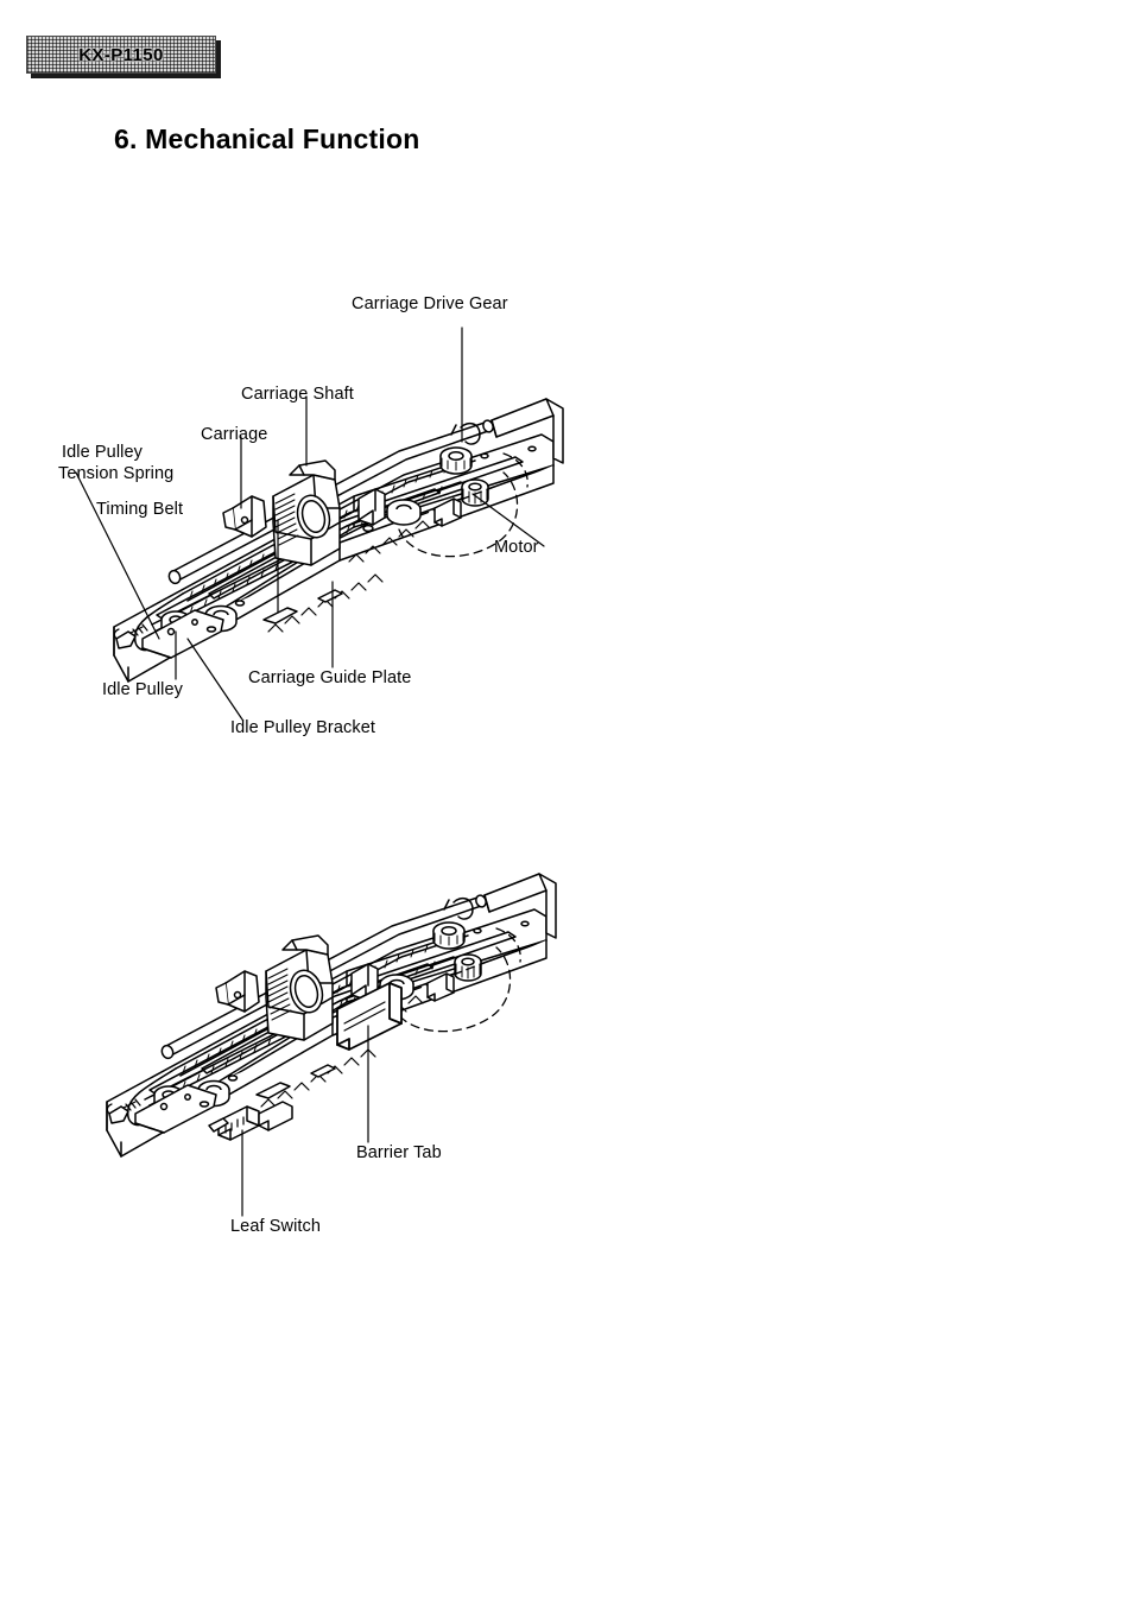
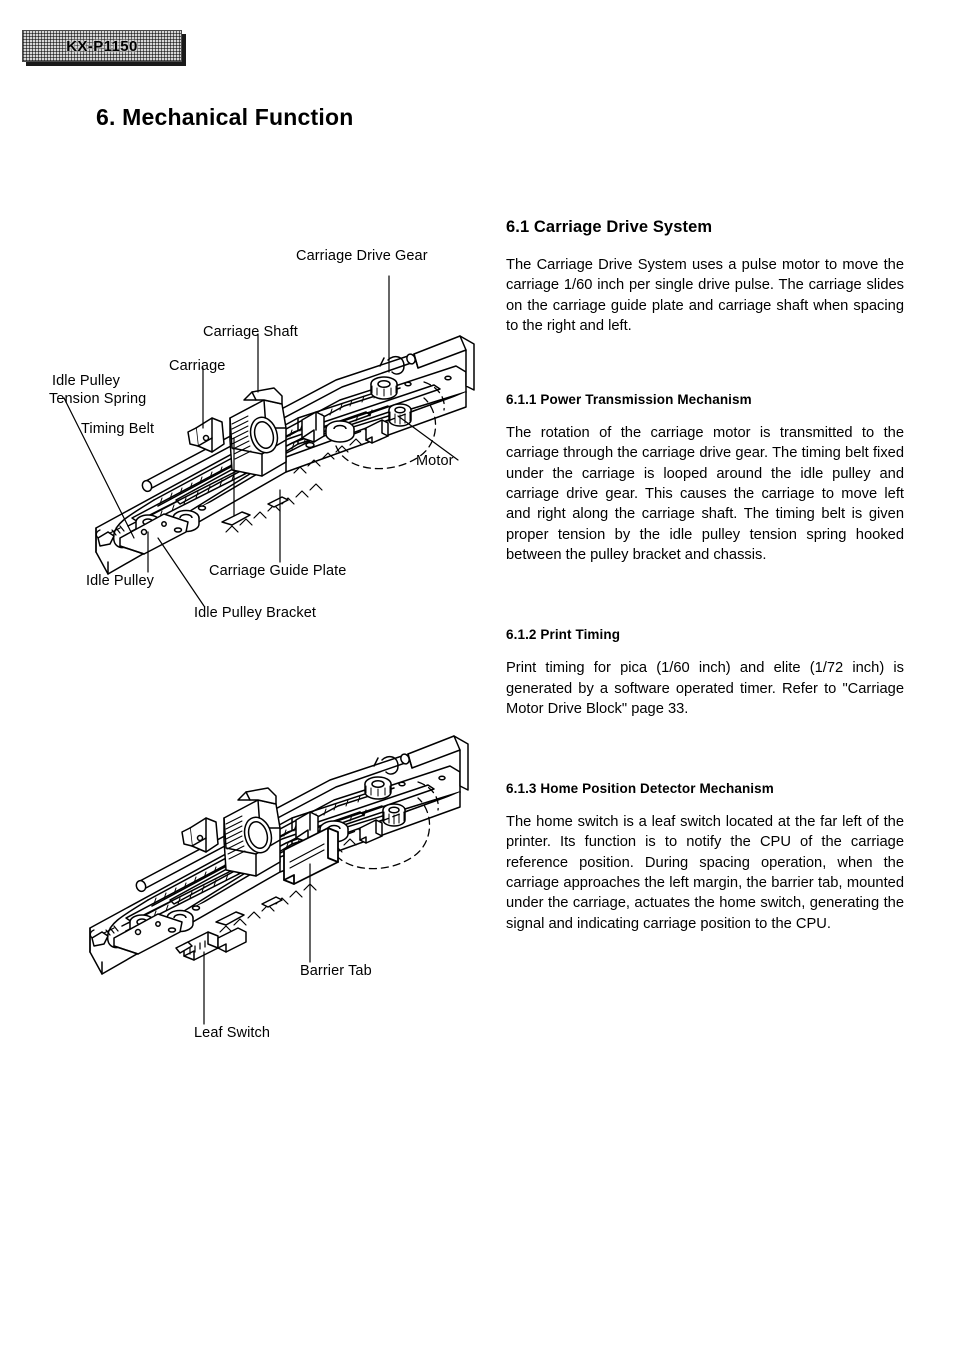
  KX-P1150
  6. Mechanical Function
  Carriage Drive Gear
  Carriage Shaft
  Carriage
  Idle Pulley
  Tension Spring
  Timing Belt
  Motor
  Idle Pulley
  Carriage Guide Plate
  Idle Pulley Bracket
  Barrier Tab
  Leaf Switch
+ 6.1 Carriage Drive System
+ The Carriage Drive System uses a pulse motor to move the carriage 1/60 inch per single drive pulse. The carriage slides on the carriage guide plate and carriage shaft when spacing to the right and left.
+ 6.1.1 Power Transmission Mechanism
+ The rotation of the carriage motor is transmitted to the carriage through the carriage drive gear. The timing belt fixed under the carriage is looped around the idle pulley and carriage drive gear. This causes the carriage to move left and right along the carriage shaft. The timing belt is given proper tension by the idle pulley tension spring hooked between the pulley bracket and chassis.
+ 6.1.2 Print Timing
+ Print timing for pica (1/60 inch) and elite (1/72 inch) is generated by a software operated timer. Refer to "Carriage Motor Drive Block" page 33.
+ 6.1.3 Home Position Detector Mechanism
+ The home switch is a leaf switch located at the far left of the printer. Its function is to notify the CPU of the carriage reference position. During spacing operation, when the carriage approaches the left margin, the barrier tab, mounted under the carriage, actuates the home switch, generating the signal and indicating carriage position to the CPU.
